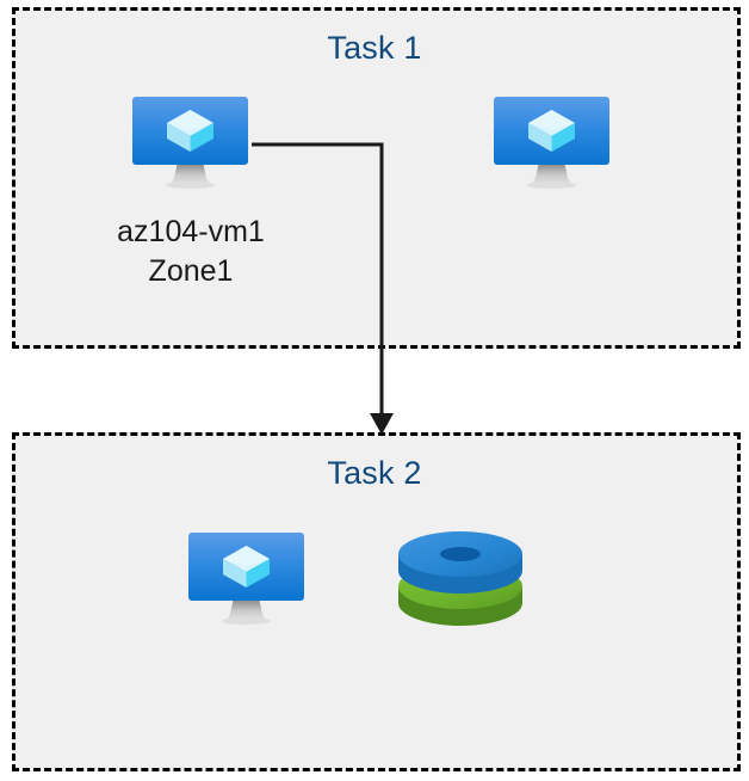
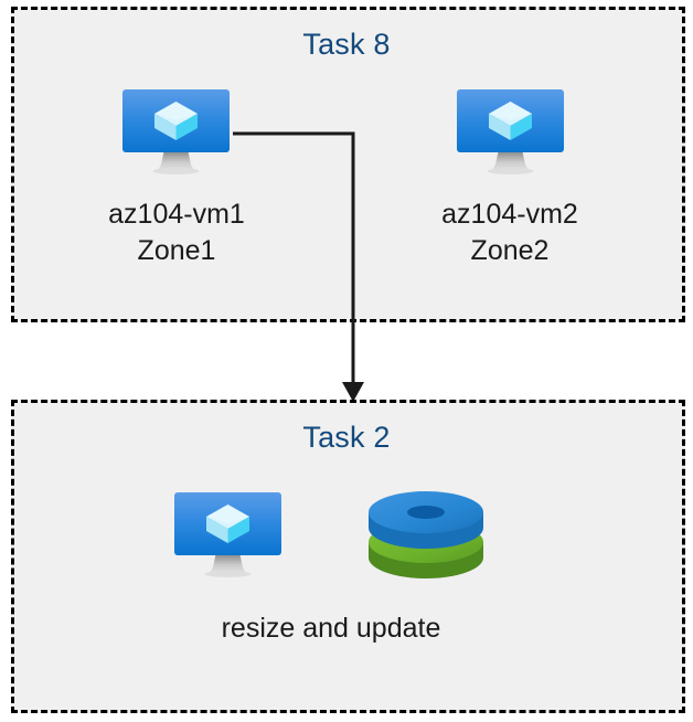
- Task 1
+ Task 8
  az104-vm1
  Zone1
+ az104-vm2
+ Zone2
  Task 2
+ resize and update
